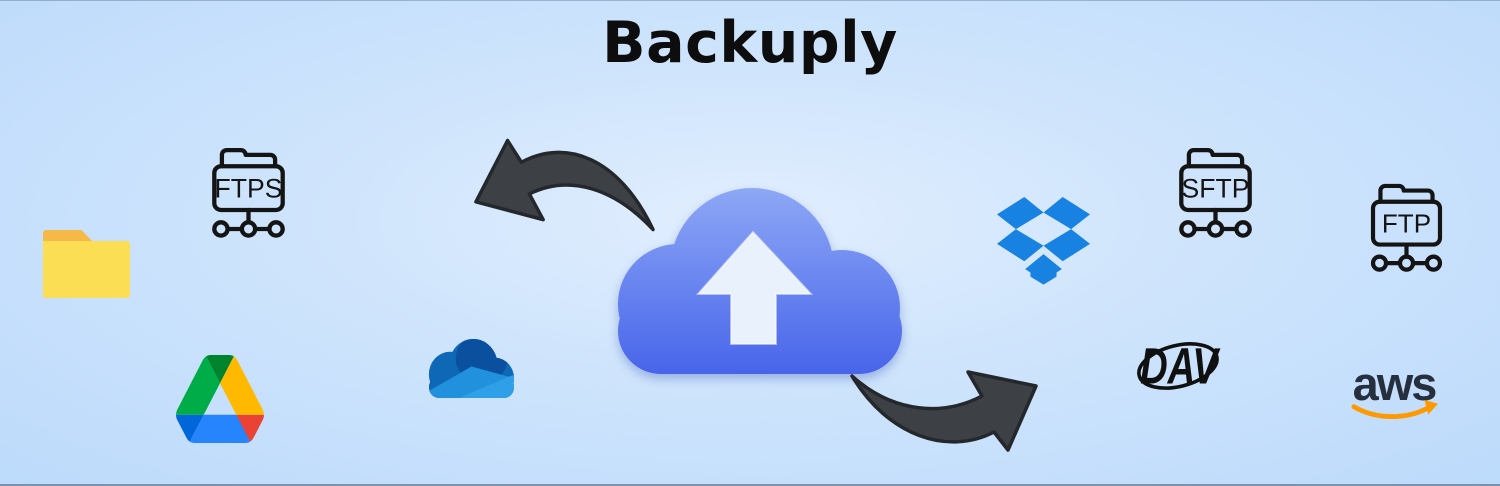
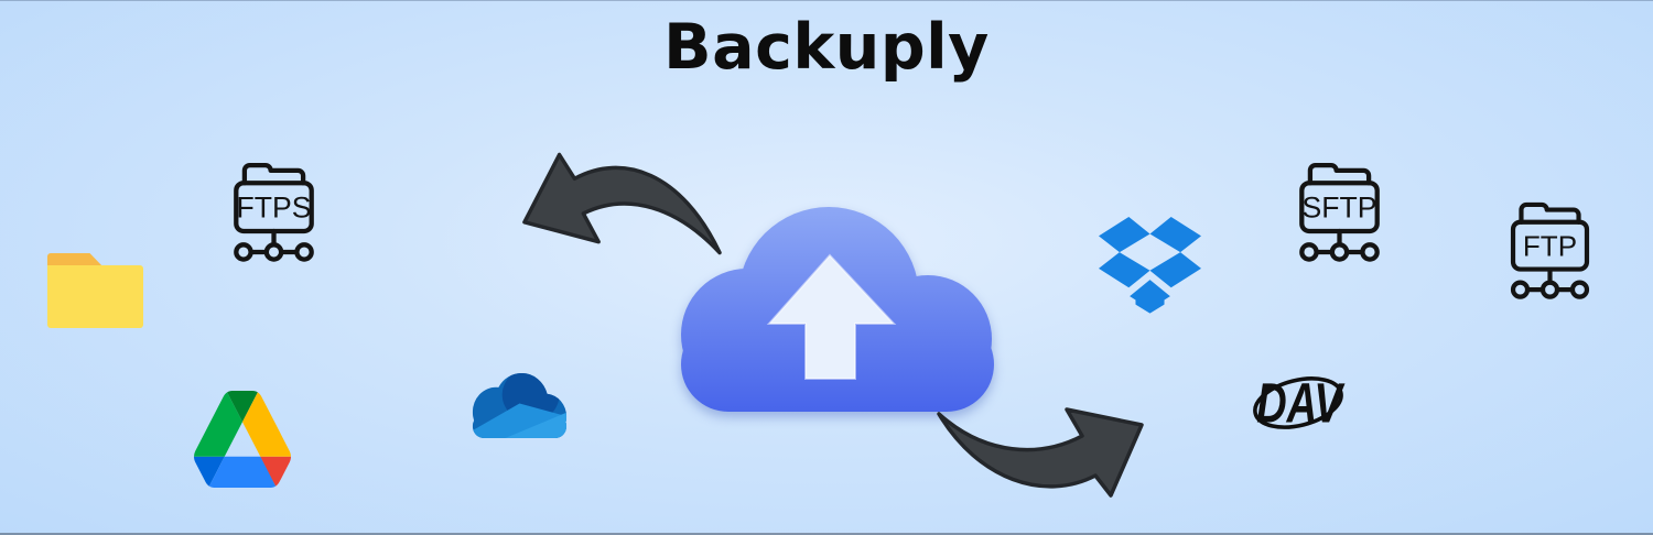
  Backuply
  FTPS
  SFTP
  DAV
  FTP
- aws
